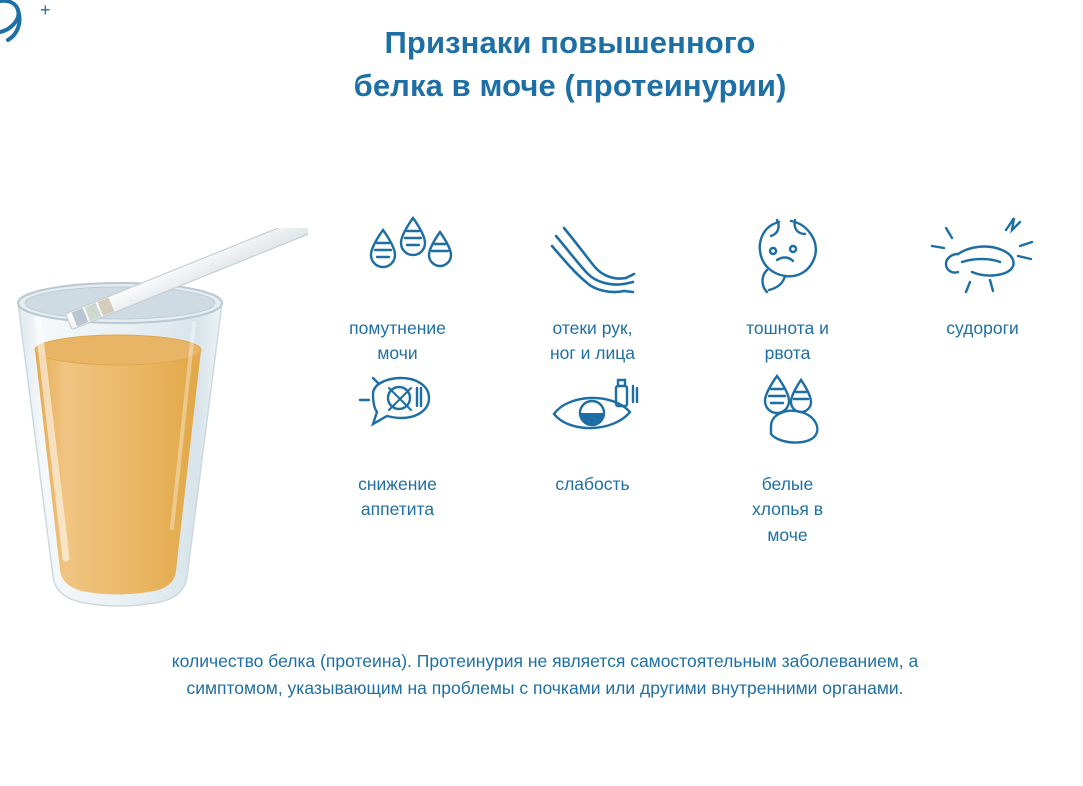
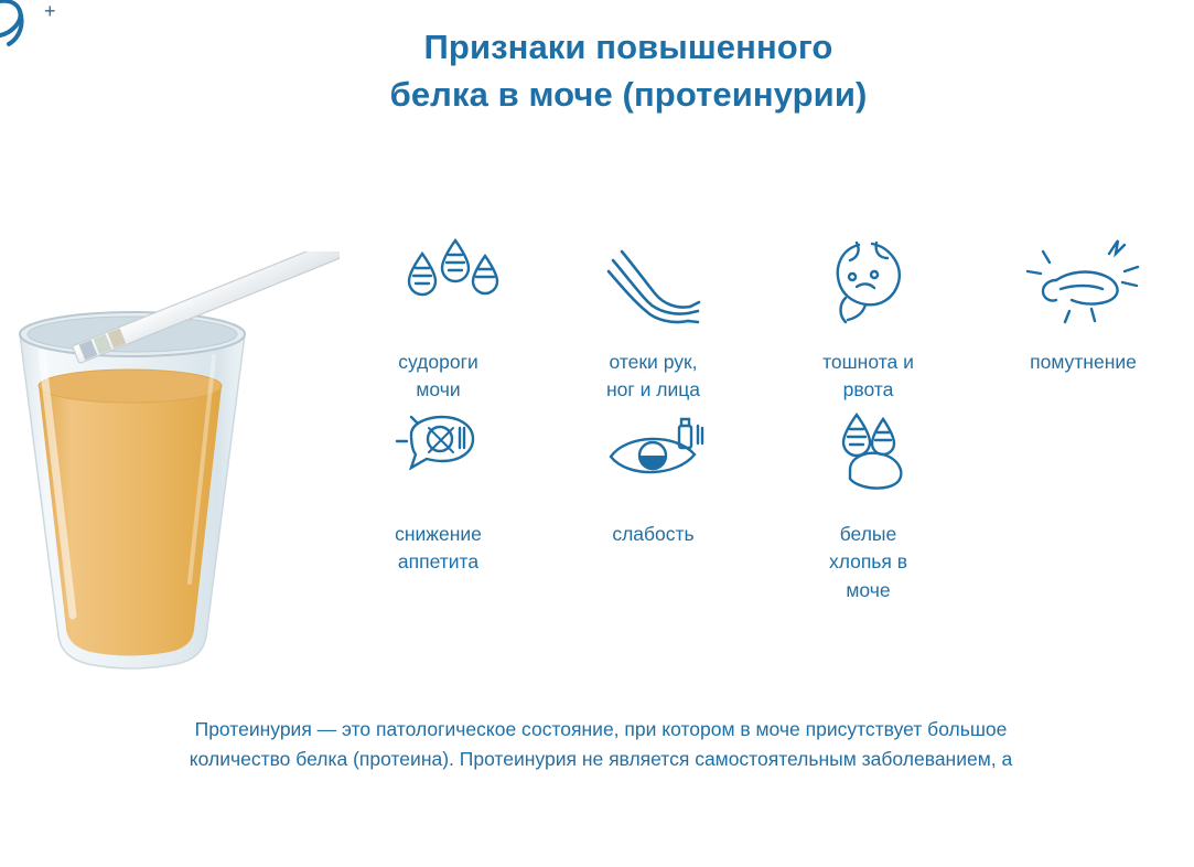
  +
  Признаки повышенного
  белка в моче (протеинурии)
- помутнение
+ судороги
  мочи
  отеки рук,
  ног и лица
  тошнота и
  рвота
- судороги
+ помутнение
  снижение
  аппетита
  слабость
  белые
  хлопья в
  моче
+ Протеинурия — это патологическое состояние, при котором в моче присутствует большое
  количество белка (протеина). Протеинурия не является самостоятельным заболеванием, а
- симптомом, указывающим на проблемы с почками или другими внутренними органами.
